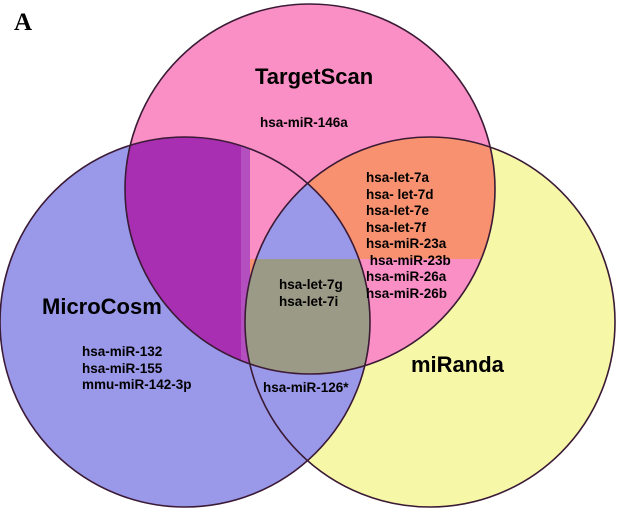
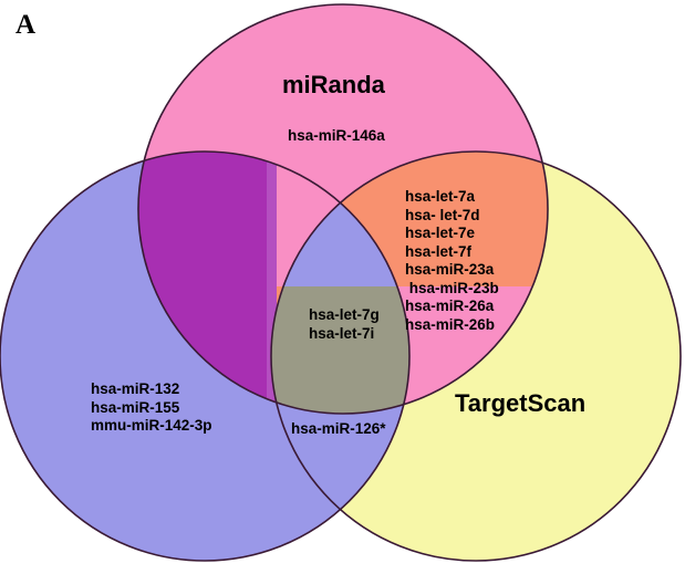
  A
- TargetScan
+ miRanda
- MicroCosm
- miRanda
+ TargetScan
  hsa-miR-146a
  hsa-miR-132
  hsa-miR-155
  mmu-miR-142-3p
  hsa-let-7a
  hsa- let-7d
  hsa-let-7e
  hsa-let-7f
  hsa-miR-23a
  hsa-miR-23b
  hsa-miR-26a
  hsa-miR-26b
  hsa-let-7g
  hsa-let-7i
  hsa-miR-126*
